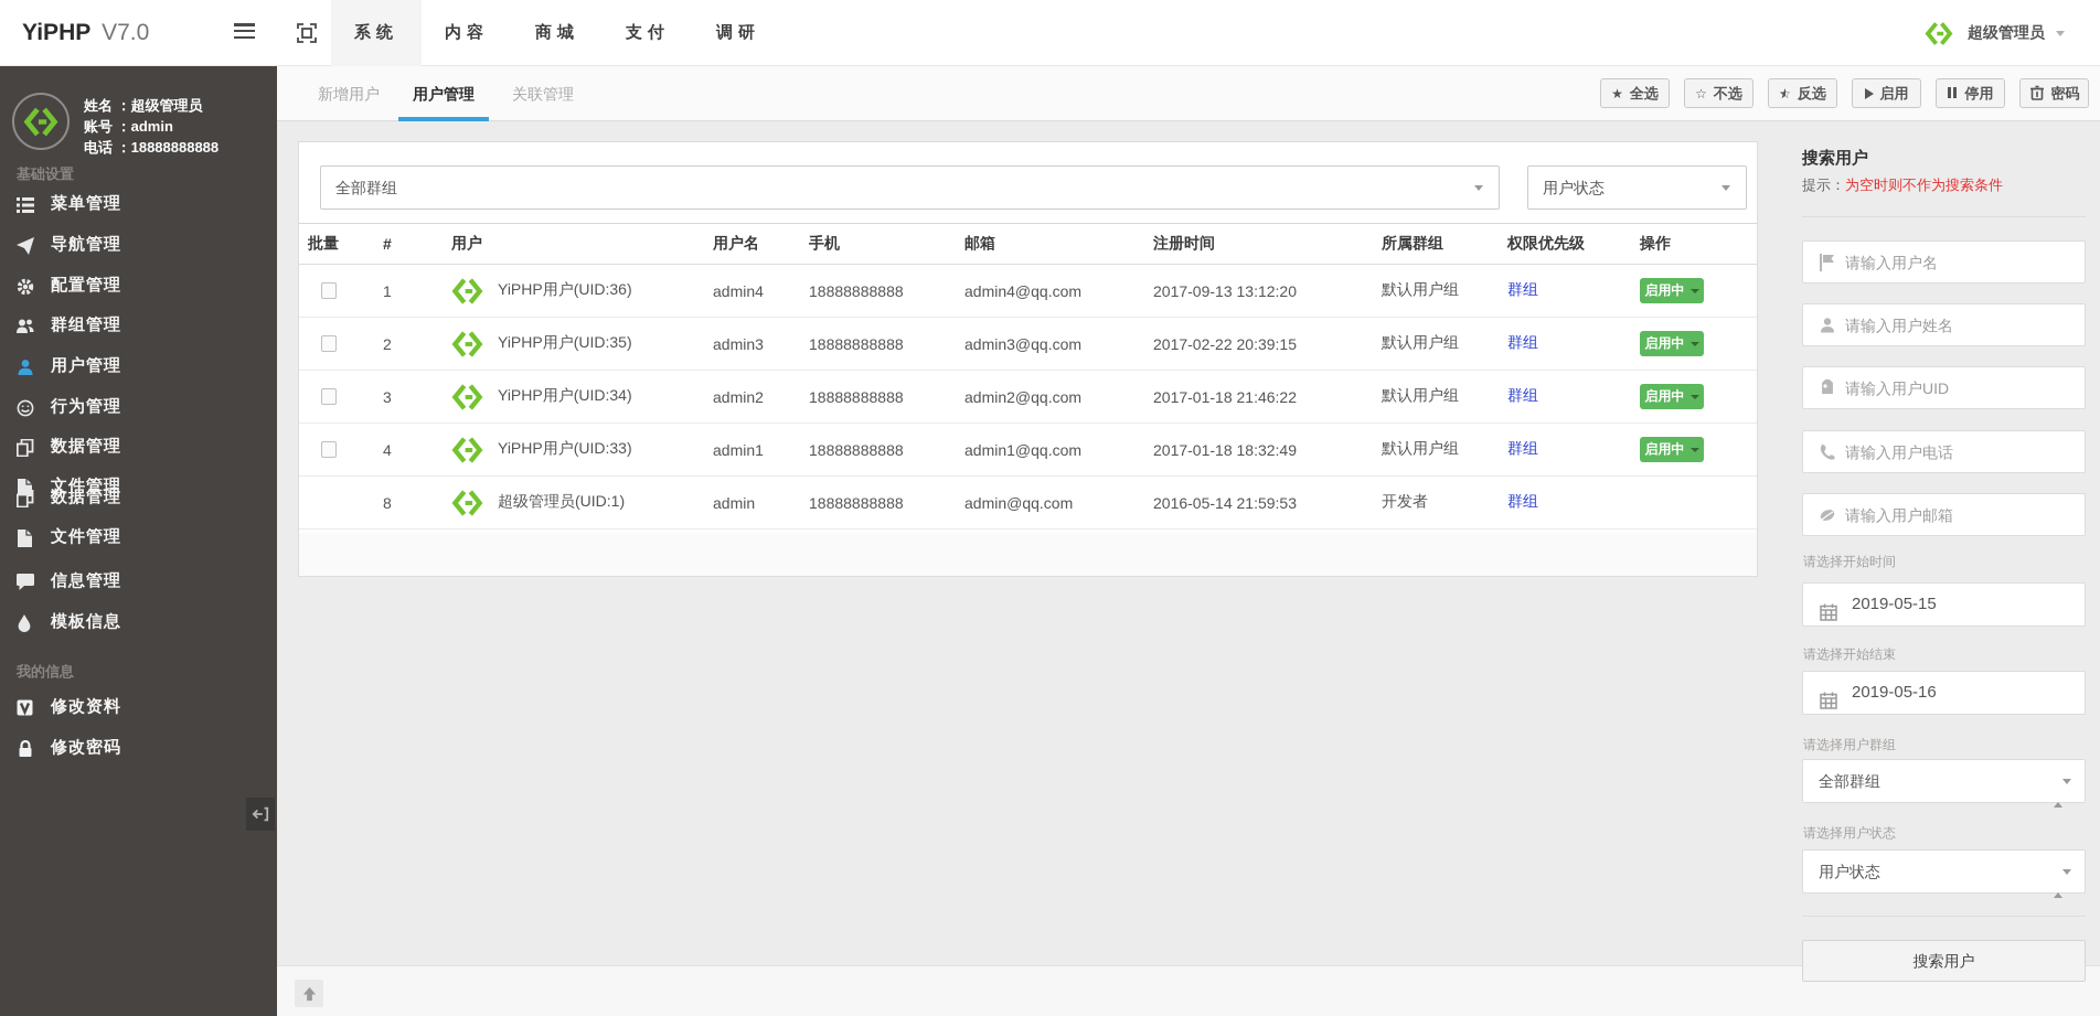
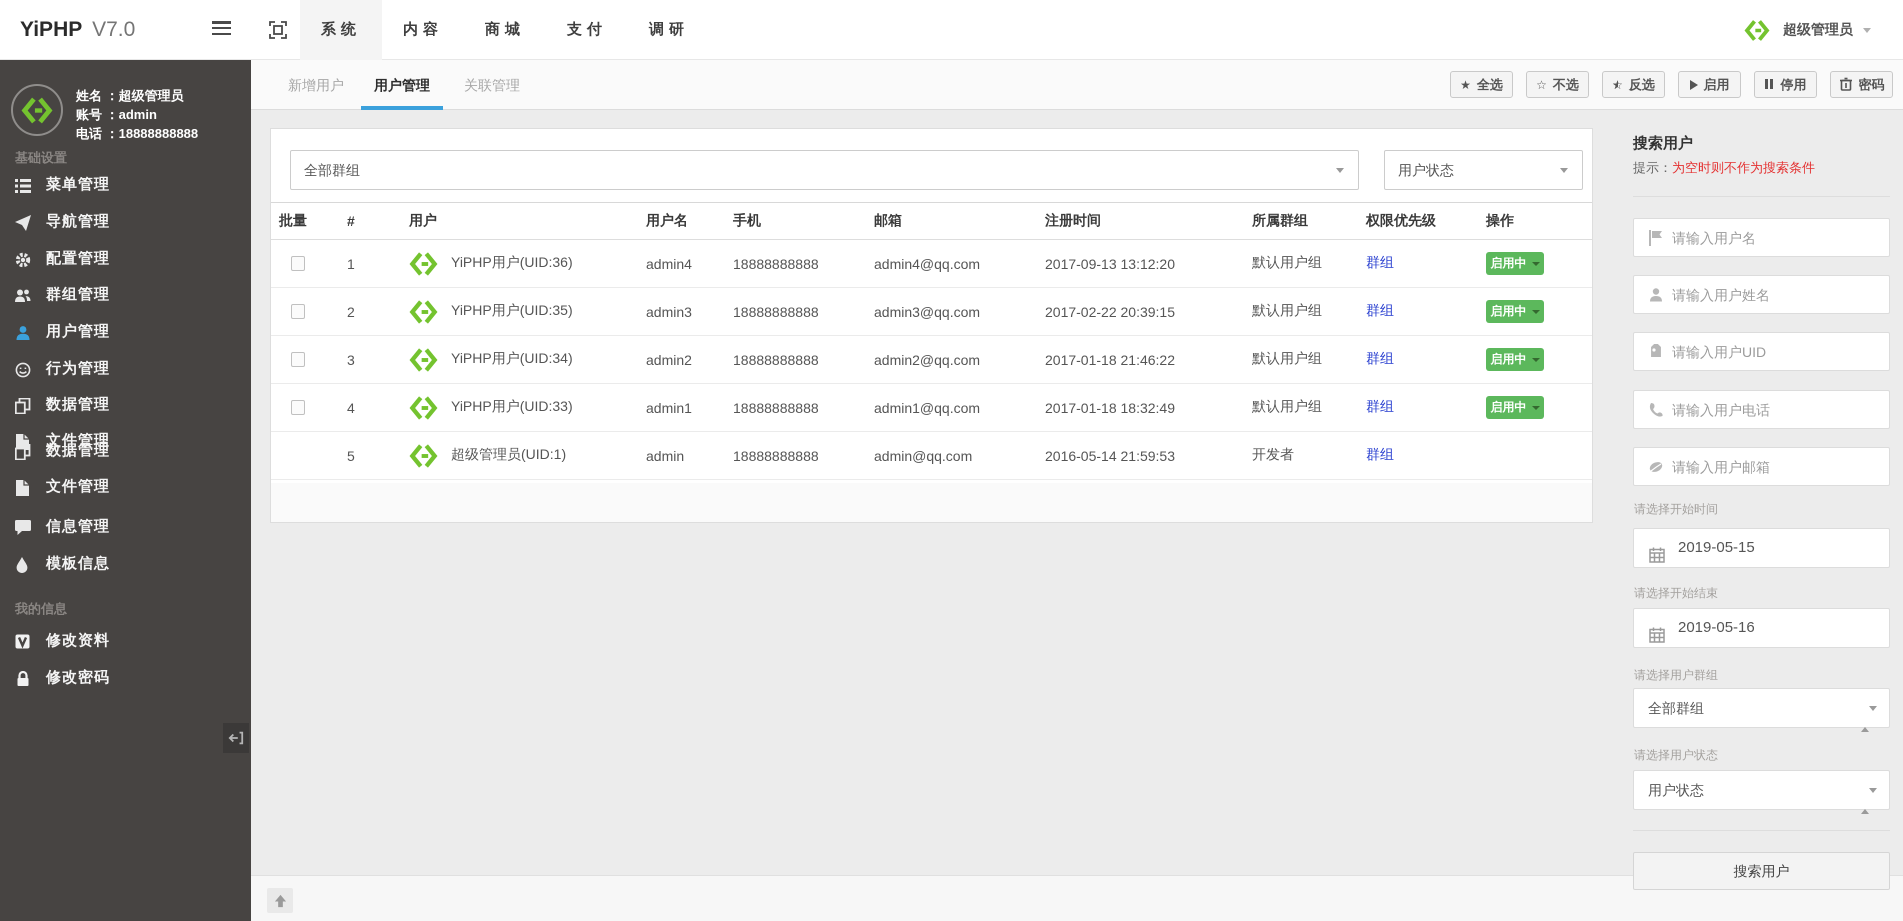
  YiPHP V7.0
  系统
  内容
  商城
  支付
  调研
  超级管理员
  姓名 ：超级管理员
  账号 ：admin
  电话 ：18888888888
  基础设置
  菜单管理
  导航管理
  配置管理
  群组管理
  用户管理
  行为管理
  数据管理
  文件管理
  数据管理
  文件管理
  信息管理
  模板信息
  我的信息
  修改资料
  修改密码
  新增用户
  用户管理
  关联管理
  ★
  全选
  ☆
  不选
  ☆
  ★
  反选
  启用
  停用
  密码
  全部群组
  用户状态
  批量	#	用户	用户名	手机	邮箱	注册时间	所属群组	权限优先级	操作
  	1	YiPHP用户(UID:36)	admin4	18888888888	admin4@qq.com	2017-09-13 13:12:20	默认用户组	群组	启用中
  	2	YiPHP用户(UID:35)	admin3	18888888888	admin3@qq.com	2017-02-22 20:39:15	默认用户组	群组	启用中
  	3	YiPHP用户(UID:34)	admin2	18888888888	admin2@qq.com	2017-01-18 21:46:22	默认用户组	群组	启用中
  	4	YiPHP用户(UID:33)	admin1	18888888888	admin1@qq.com	2017-01-18 18:32:49	默认用户组	群组	启用中
- 	8	超级管理员(UID:1)	admin	18888888888	admin@qq.com	2016-05-14 21:59:53	开发者	群组
+ 	5	超级管理员(UID:1)	admin	18888888888	admin@qq.com	2016-05-14 21:59:53	开发者	群组
  搜索用户
  提示：为空时则不作为搜索条件
  请输入用户名
  请输入用户姓名
  请输入用户UID
  请输入用户电话
  请输入用户邮箱
  请选择开始时间
  2019-05-15
  请选择开始结束
  2019-05-16
  请选择用户群组
  全部群组
  请选择用户状态
  用户状态
  搜索用户
